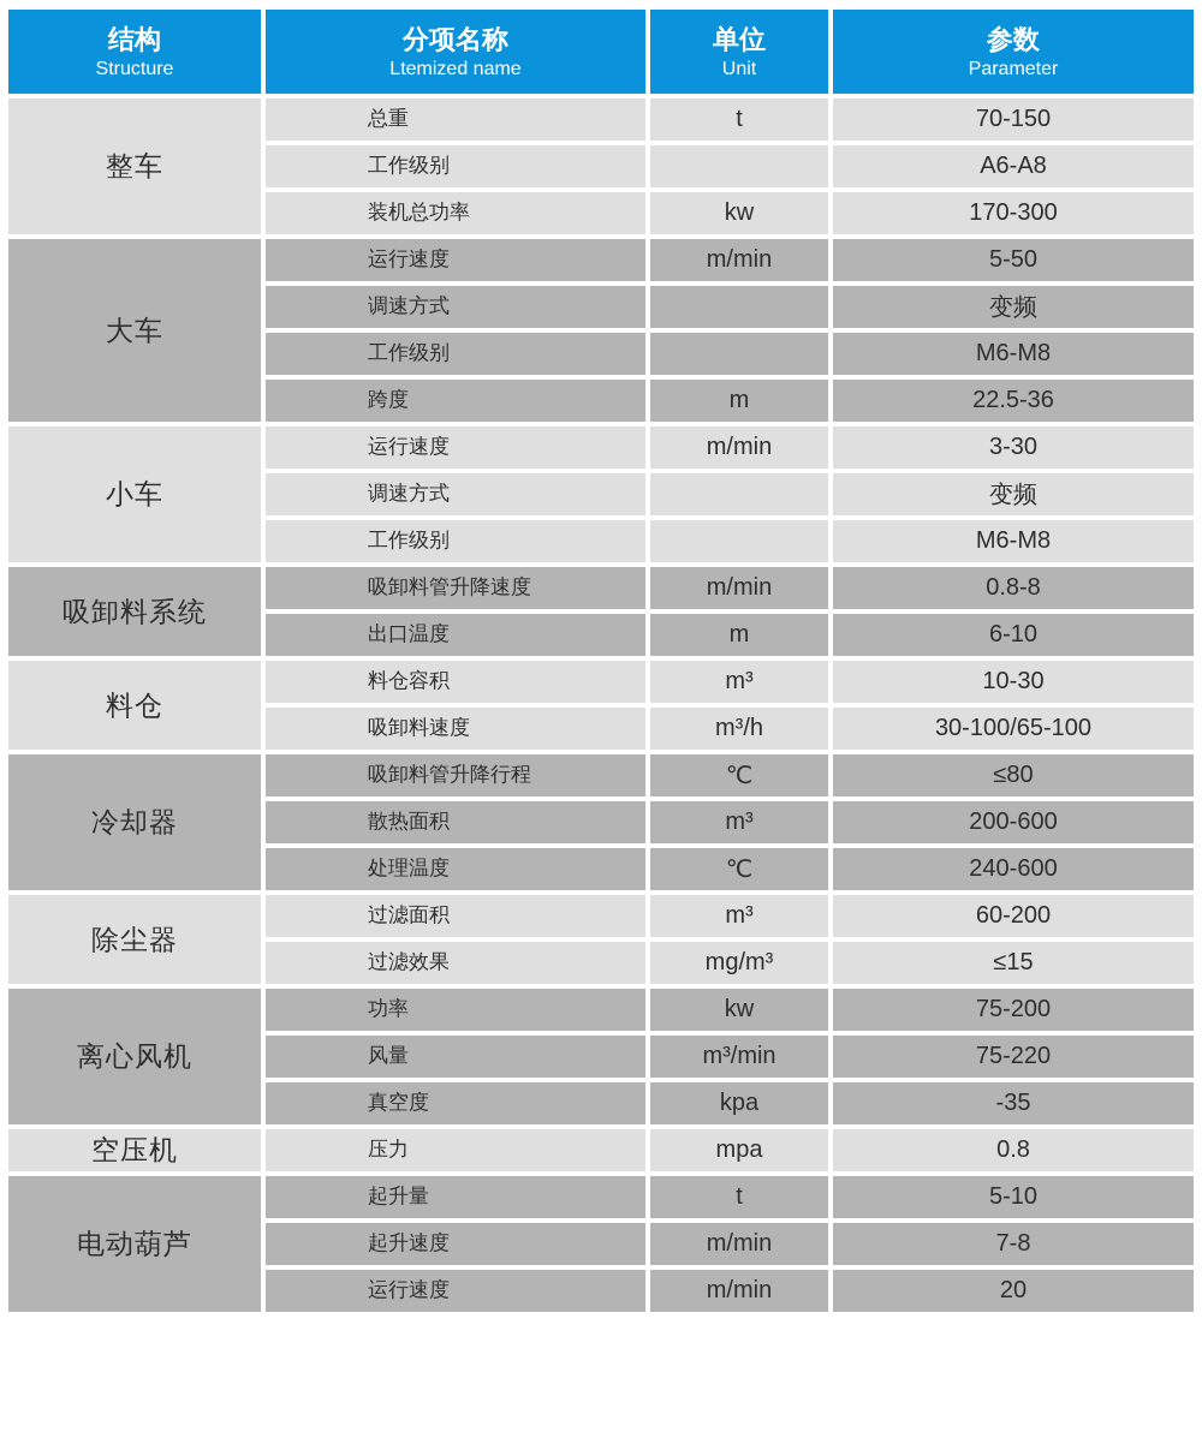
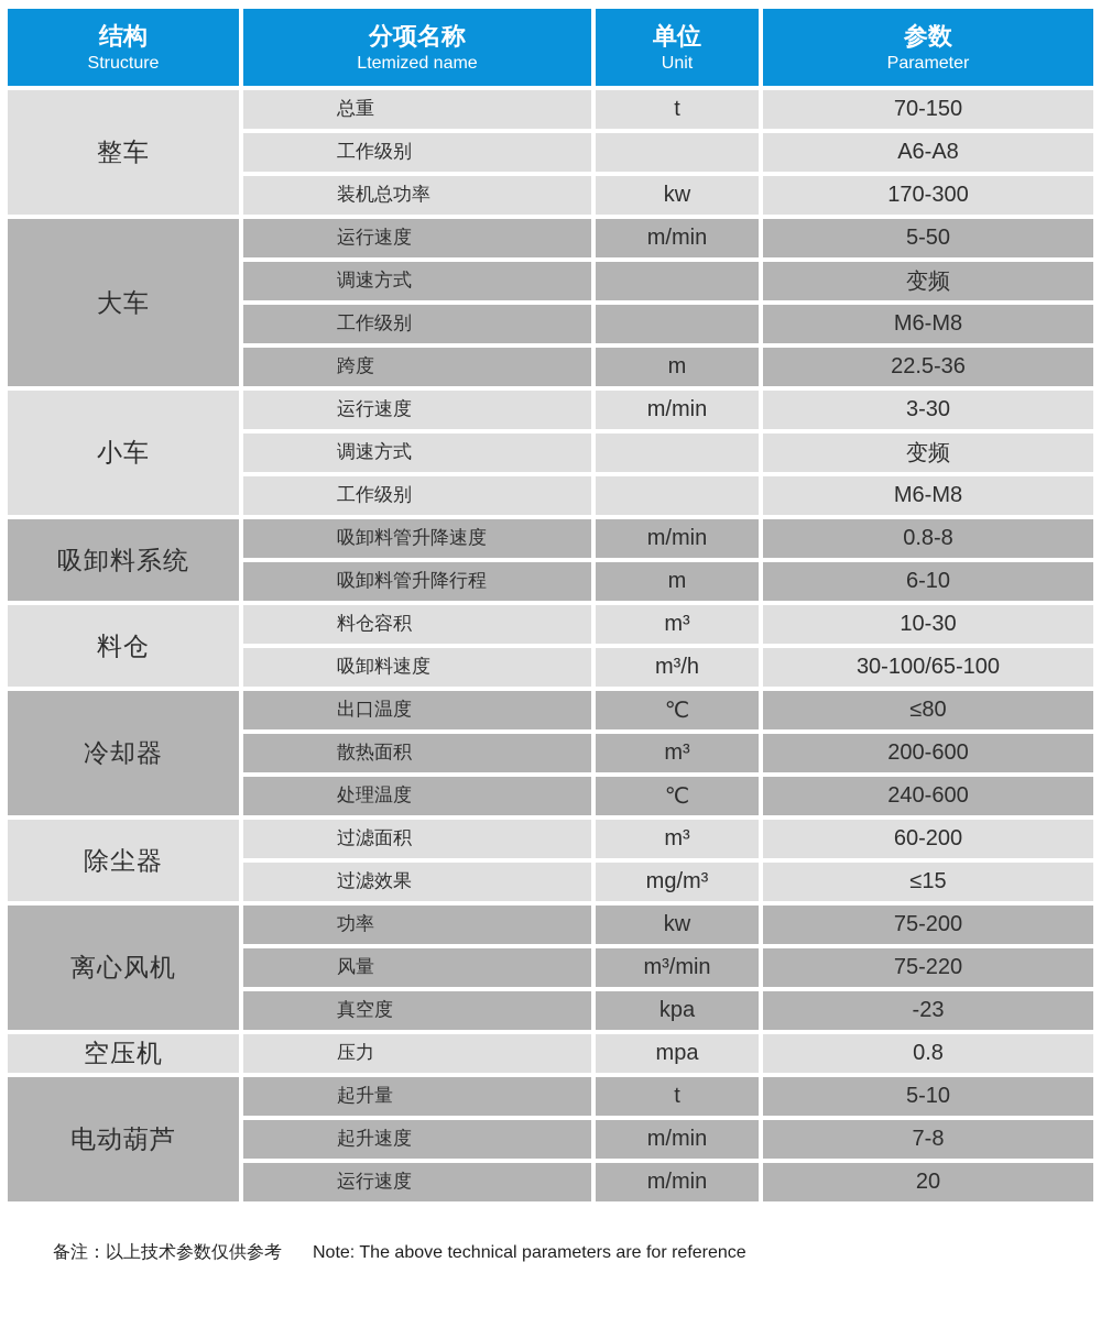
  结构 Structure	分项名称 Ltemized name	单位 Unit	参数 Parameter
  整车	总重	t	70-150
  工作级别		A6-A8
  装机总功率	kw	170-300
  大车	运行速度	m/min	5-50
  调速方式		变频
  工作级别		M6-M8
  跨度	m	22.5-36
  小车	运行速度	m/min	3-30
  调速方式		变频
  工作级别		M6-M8
  吸卸料系统	吸卸料管升降速度	m/min	0.8-8
- 出口温度	m	6-10
+ 吸卸料管升降行程	m	6-10
  料仓	料仓容积	m³	10-30
  吸卸料速度	m³/h	30-100/65-100
- 冷却器	吸卸料管升降行程	℃	≤80
+ 冷却器	出口温度	℃	≤80
  散热面积	m³	200-600
  处理温度	℃	240-600
  除尘器	过滤面积	m³	60-200
  过滤效果	mg/m³	≤15
  离心风机	功率	kw	75-200
  风量	m³/min	75-220
- 真空度	kpa	-35
+ 真空度	kpa	-23
  空压机	压力	mpa	0.8
  电动葫芦	起升量	t	5-10
  起升速度	m/min	7-8
  运行速度	m/min	20
+ 备注：以上技术参数仅供参考 Note: The above technical parameters are for reference
